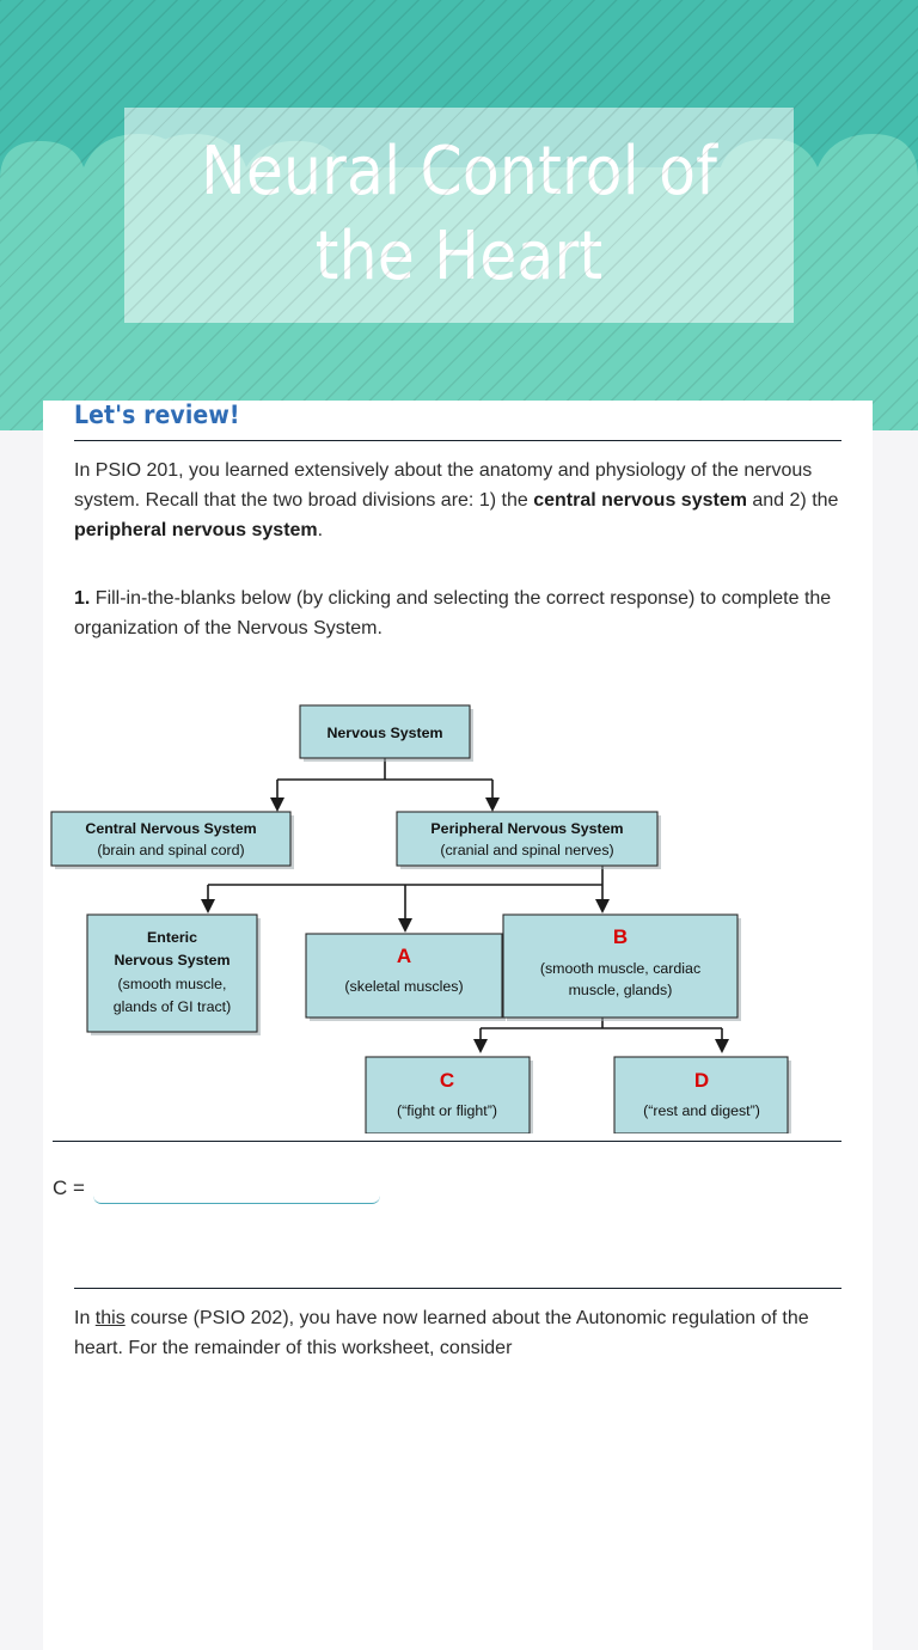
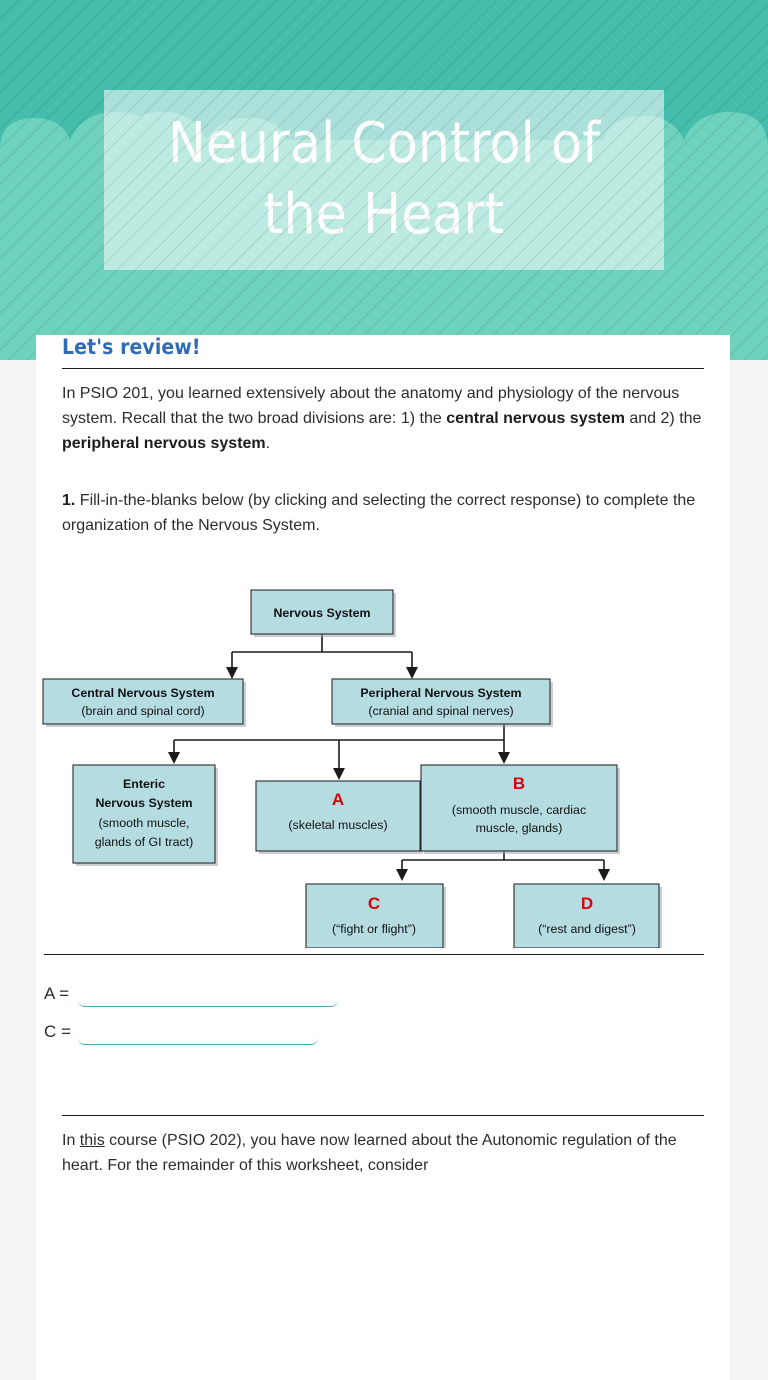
  Let's review!
  In PSIO 201, you learned extensively about the anatomy and physiology of the nervous system. Recall that the two broad divisions are: 1) the central nervous system and 2) the peripheral nervous system.
  1. Fill-in-the-blanks below (by clicking and selecting the correct response) to complete the organization of the Nervous System.
  Nervous System
  Central Nervous System
  (brain and spinal cord)
  Peripheral Nervous System
  (cranial and spinal nerves)
  Enteric
  Nervous System
  (smooth muscle,
  glands of GI tract)
  A
  (skeletal muscles)
  B
  (smooth muscle, cardiac
  muscle, glands)
  C
  (“fight or flight”)
  D
  (“rest and digest”)
+ A =
  C =
  In this course (PSIO 202), you have now learned about the Autonomic regulation of the heart. For the remainder of this worksheet, consider
